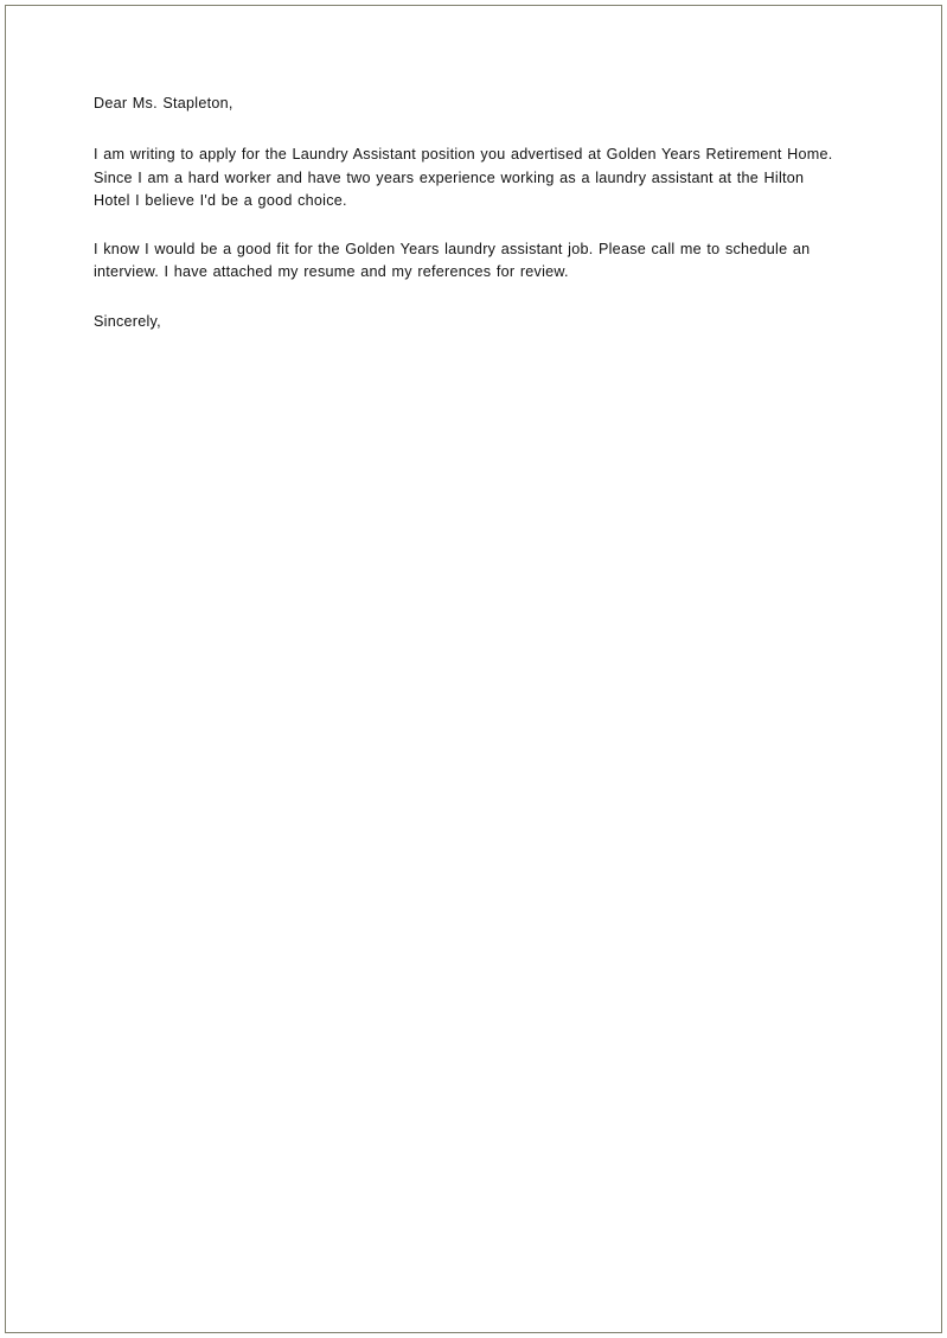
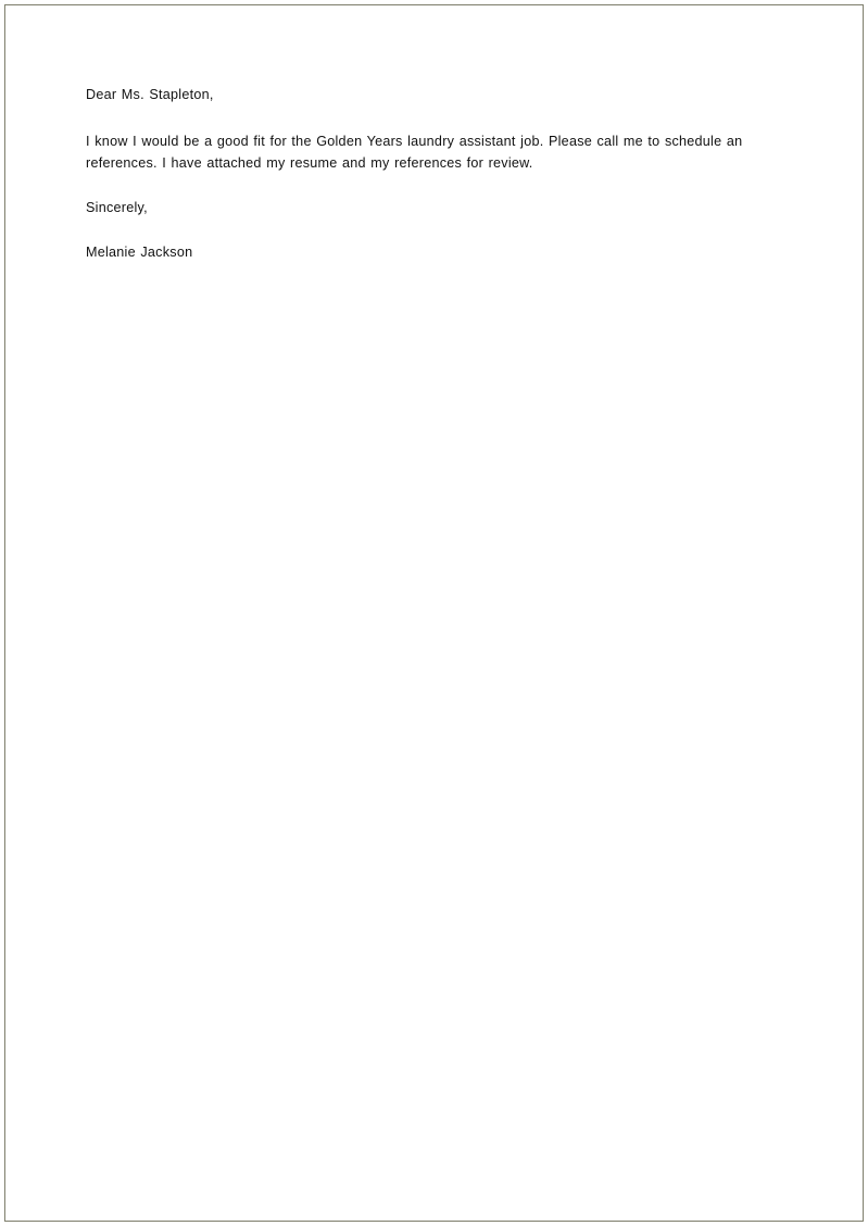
  Dear Ms. Stapleton,
- I am writing to apply for the Laundry Assistant position you advertised at Golden Years Retirement Home. Since I am a hard worker and have two years experience working as a laundry assistant at the Hilton Hotel I believe I'd be a good choice.
- I know I would be a good fit for the Golden Years laundry assistant job. Please call me to schedule an interview. I have attached my resume and my references for review.
+ I know I would be a good fit for the Golden Years laundry assistant job. Please call me to schedule an references. I have attached my resume and my references for review.
  Sincerely,
+ Melanie Jackson
